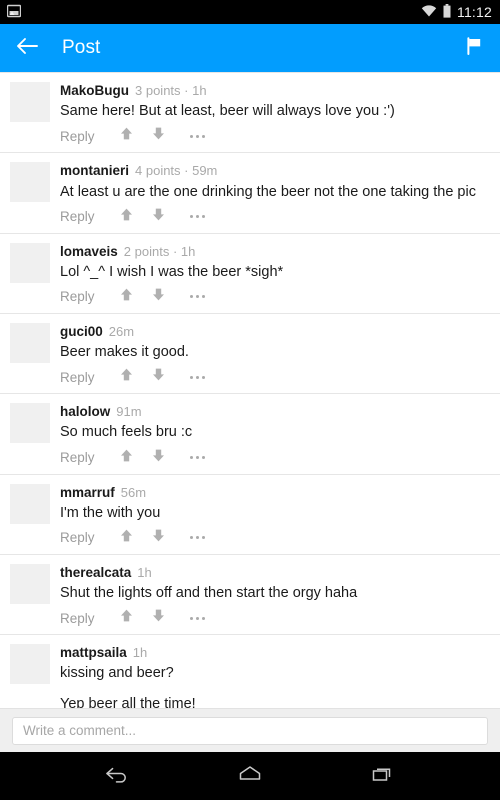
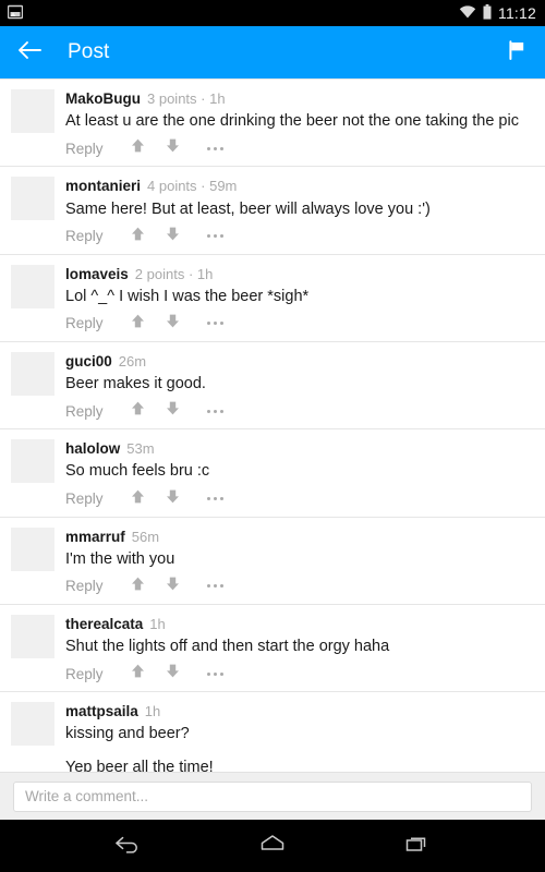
  11:12
  Post
  MakoBugu
  3 points · 1h
- Same here! But at least, beer will always love you :')
+ At least u are the one drinking the beer not the one taking the pic
  Reply
  montanieri
  4 points · 59m
- At least u are the one drinking the beer not the one taking the pic
+ Same here! But at least, beer will always love you :')
  Reply
  lomaveis
  2 points · 1h
  Lol ^_^ I wish I was the beer *sigh*
  Reply
  guci00
  26m
  Beer makes it good.
  Reply
  halolow
- 91m
+ 53m
  So much feels bru :c
  Reply
  mmarruf
  56m
  I'm the with you
  Reply
  therealcata
  1h
  Shut the lights off and then start the orgy haha
  Reply
  mattpsaila
  1h
  kissing and beer?
  Yep beer all the time!
  Write a comment...
